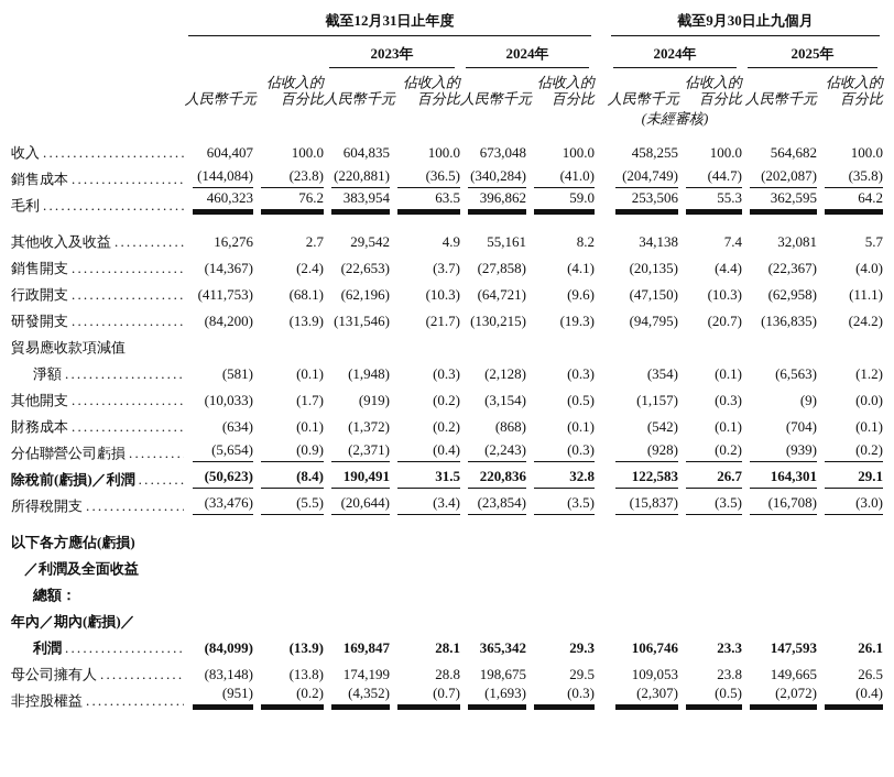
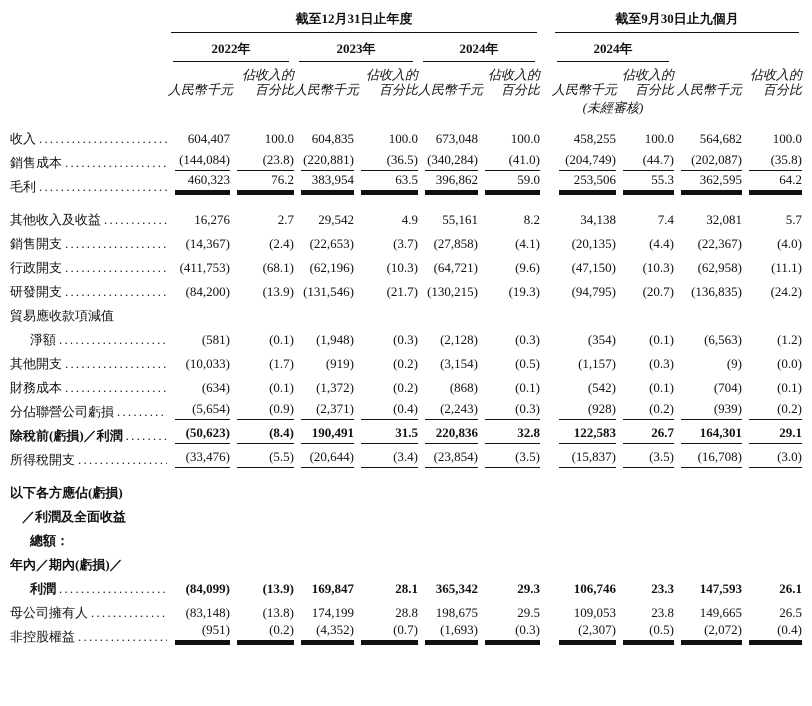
  截至12月31日止年度
  截至9月30日止九個月
+ 2022年
  2023年
  2024年
  2024年
- 2025年
  佔收入的
  佔收入的
  佔收入的
  佔收入的
  佔收入的
  人民幣千元
  百分比
  人民幣千元
  百分比
  人民幣千元
  百分比
  人民幣千元
  百分比
  人民幣千元
  百分比
  (未經審核)
  收入
  604,407
  100.0
  604,835
  100.0
  673,048
  100.0
  458,255
  100.0
  564,682
  100.0
  銷售成本
  (144,084)
  (23.8)
  (220,881)
  (36.5)
  (340,284)
  (41.0)
  (204,749)
  (44.7)
  (202,087)
  (35.8)
  毛利
  460,323
  76.2
  383,954
  63.5
  396,862
  59.0
  253,506
  55.3
  362,595
  64.2
  其他收入及收益
  16,276
  2.7
  29,542
  4.9
  55,161
  8.2
  34,138
  7.4
  32,081
  5.7
  銷售開支
  (14,367)
  (2.4)
  (22,653)
  (3.7)
  (27,858)
  (4.1)
  (20,135)
  (4.4)
  (22,367)
  (4.0)
  行政開支
  (411,753)
  (68.1)
  (62,196)
  (10.3)
  (64,721)
  (9.6)
  (47,150)
  (10.3)
  (62,958)
  (11.1)
  研發開支
  (84,200)
  (13.9)
  (131,546)
  (21.7)
  (130,215)
  (19.3)
  (94,795)
  (20.7)
  (136,835)
  (24.2)
  貿易應收款項減值
  淨額
  (581)
  (0.1)
  (1,948)
  (0.3)
  (2,128)
  (0.3)
  (354)
  (0.1)
  (6,563)
  (1.2)
  其他開支
  (10,033)
  (1.7)
  (919)
  (0.2)
  (3,154)
  (0.5)
  (1,157)
  (0.3)
  (9)
  (0.0)
  財務成本
  (634)
  (0.1)
  (1,372)
  (0.2)
  (868)
  (0.1)
  (542)
  (0.1)
  (704)
  (0.1)
  分佔聯營公司虧損
  (5,654)
  (0.9)
  (2,371)
  (0.4)
  (2,243)
  (0.3)
  (928)
  (0.2)
  (939)
  (0.2)
  除稅前(虧損)／利潤
  (50,623)
  (8.4)
  190,491
  31.5
  220,836
  32.8
  122,583
  26.7
  164,301
  29.1
  所得稅開支
  (33,476)
  (5.5)
  (20,644)
  (3.4)
  (23,854)
  (3.5)
  (15,837)
  (3.5)
  (16,708)
  (3.0)
  以下各方應佔(虧損)
  ／利潤及全面收益
  總額：
  年內／期內(虧損)／
  利潤
  (84,099)
  (13.9)
  169,847
  28.1
  365,342
  29.3
  106,746
  23.3
  147,593
  26.1
  母公司擁有人
  (83,148)
  (13.8)
  174,199
  28.8
  198,675
  29.5
  109,053
  23.8
  149,665
  26.5
  非控股權益
  (951)
  (0.2)
  (4,352)
  (0.7)
  (1,693)
  (0.3)
  (2,307)
  (0.5)
  (2,072)
  (0.4)
